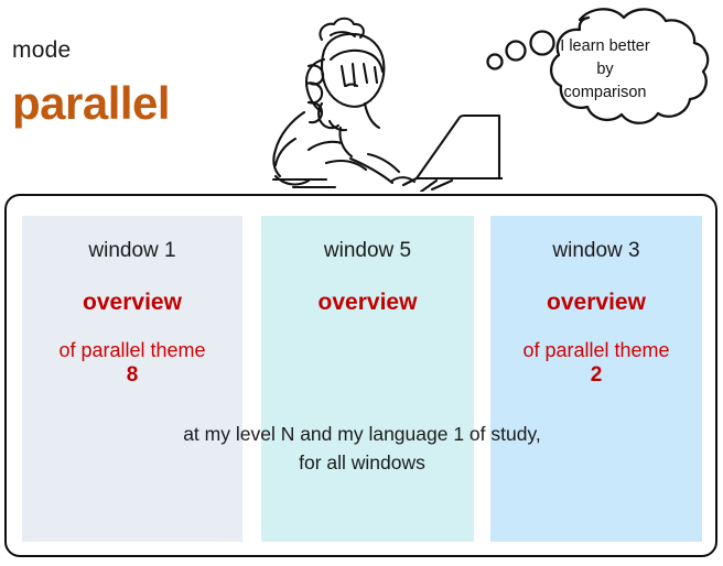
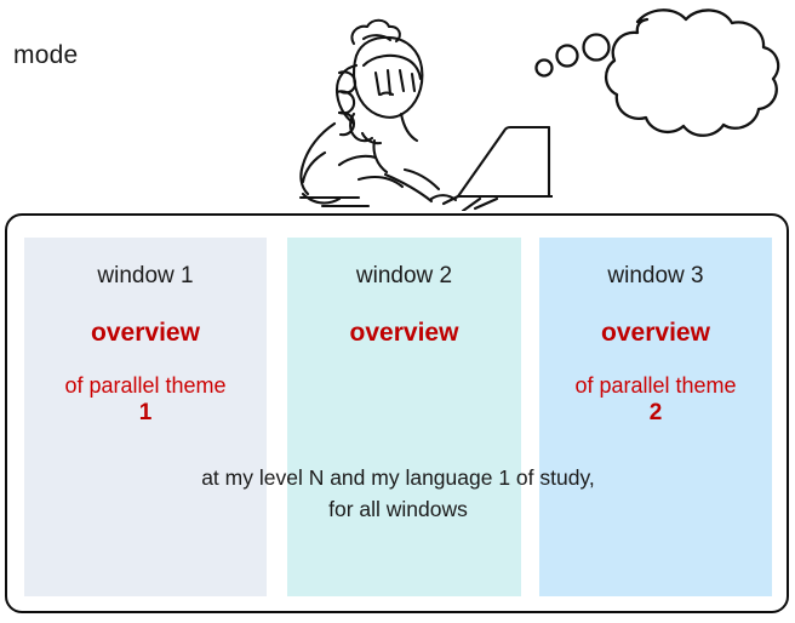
  mode
- parallel
- I learn better
- by
- comparison
  window 1
  overview
  of parallel theme
- 8
+ 1
- window 5
+ window 2
  overview
  window 3
  overview
  of parallel theme
  2
  at my level N and my language 1 of study,
  for all windows
